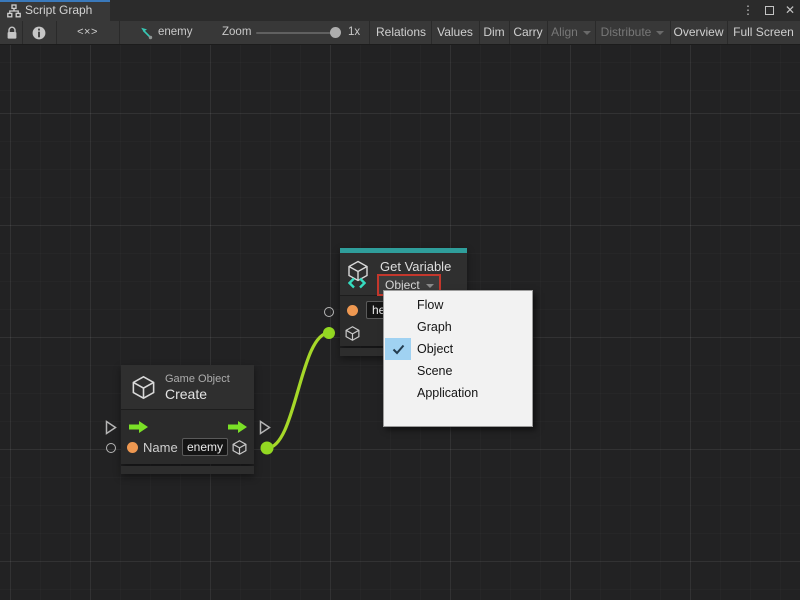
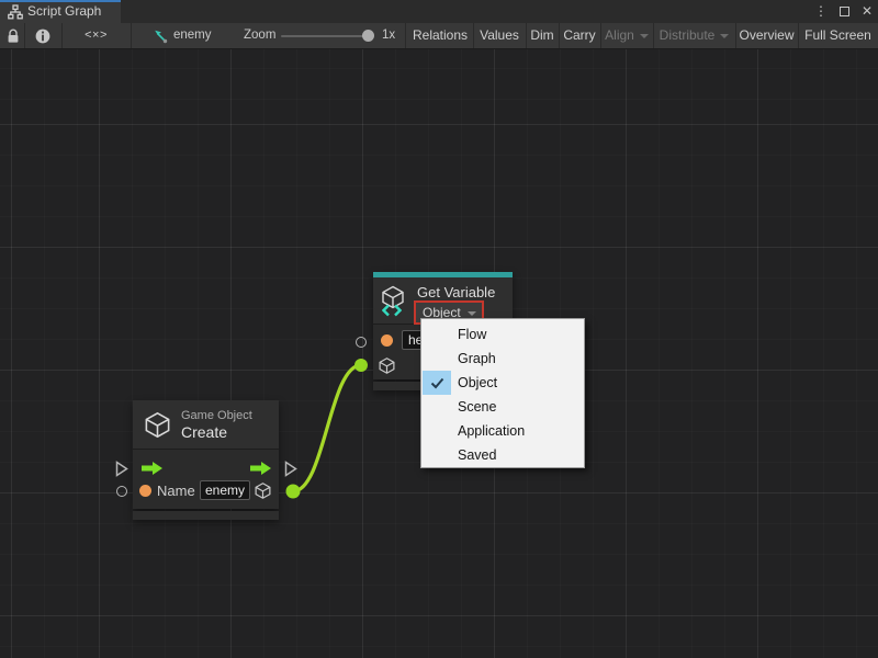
  Script Graph
  ⋮
  ✕
  <×>
  enemy
  Zoom
  1x
  Relations
  Values
  Dim
  Carry
  Align
  Distribute
  Overview
  Full Screen
  Get Variable
  Object
  Game Object
  Create
  Name
  enemy
  Flow
  Graph
  Object
  Scene
  Application
+ Saved
